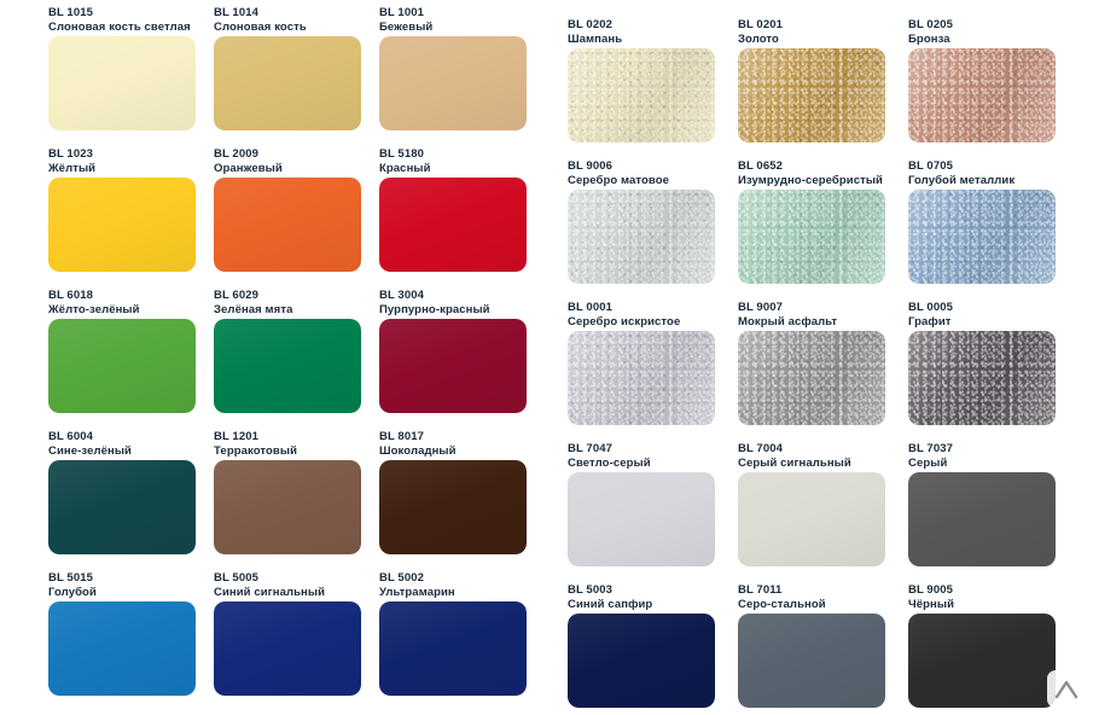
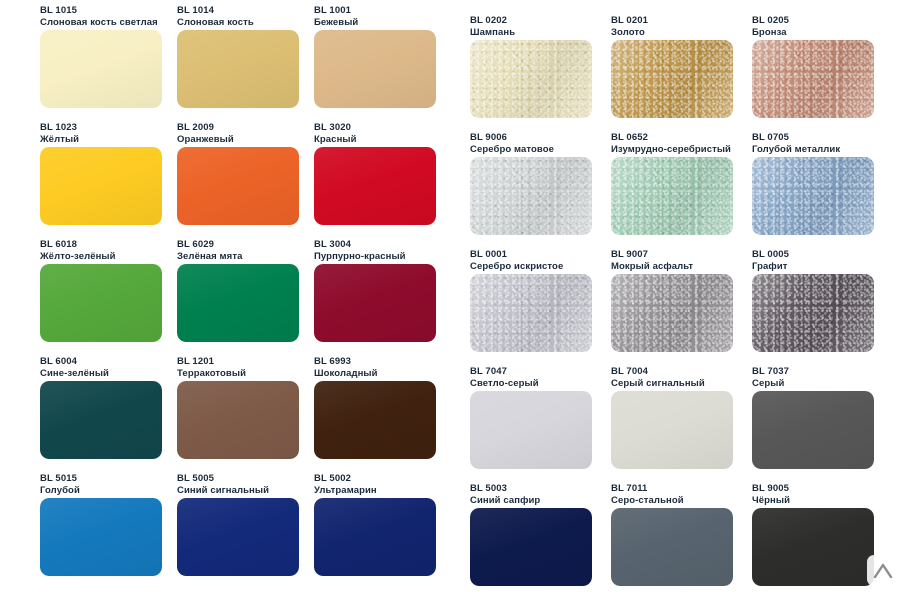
  BL 1015
  Слоновая кость светлая
  BL 1014
  Слоновая кость
  BL 1001
  Бежевый
  BL 1023
  Жёлтый
  BL 2009
  Оранжевый
- BL 5180
+ BL 3020
  Красный
  BL 6018
  Жёлто-зелёный
  BL 6029
  Зелёная мята
  BL 3004
  Пурпурно-красный
  BL 6004
  Сине-зелёный
  BL 1201
  Терракотовый
- BL 8017
+ BL 6993
  Шоколадный
  BL 5015
  Голубой
  BL 5005
  Синий сигнальный
  BL 5002
  Ультрамарин
  BL 0202
  Шампань
  BL 0201
  Золото
  BL 0205
  Бронза
  BL 9006
  Серебро матовое
  BL 0652
  Изумрудно-серебристый
  BL 0705
  Голубой металлик
  BL 0001
  Серебро искристое
  BL 9007
  Мокрый асфальт
  BL 0005
  Графит
  BL 7047
  Светло-серый
  BL 7004
  Серый сигнальный
  BL 7037
  Серый
  BL 5003
  Синий сапфир
  BL 7011
  Серо-стальной
  BL 9005
  Чёрный
